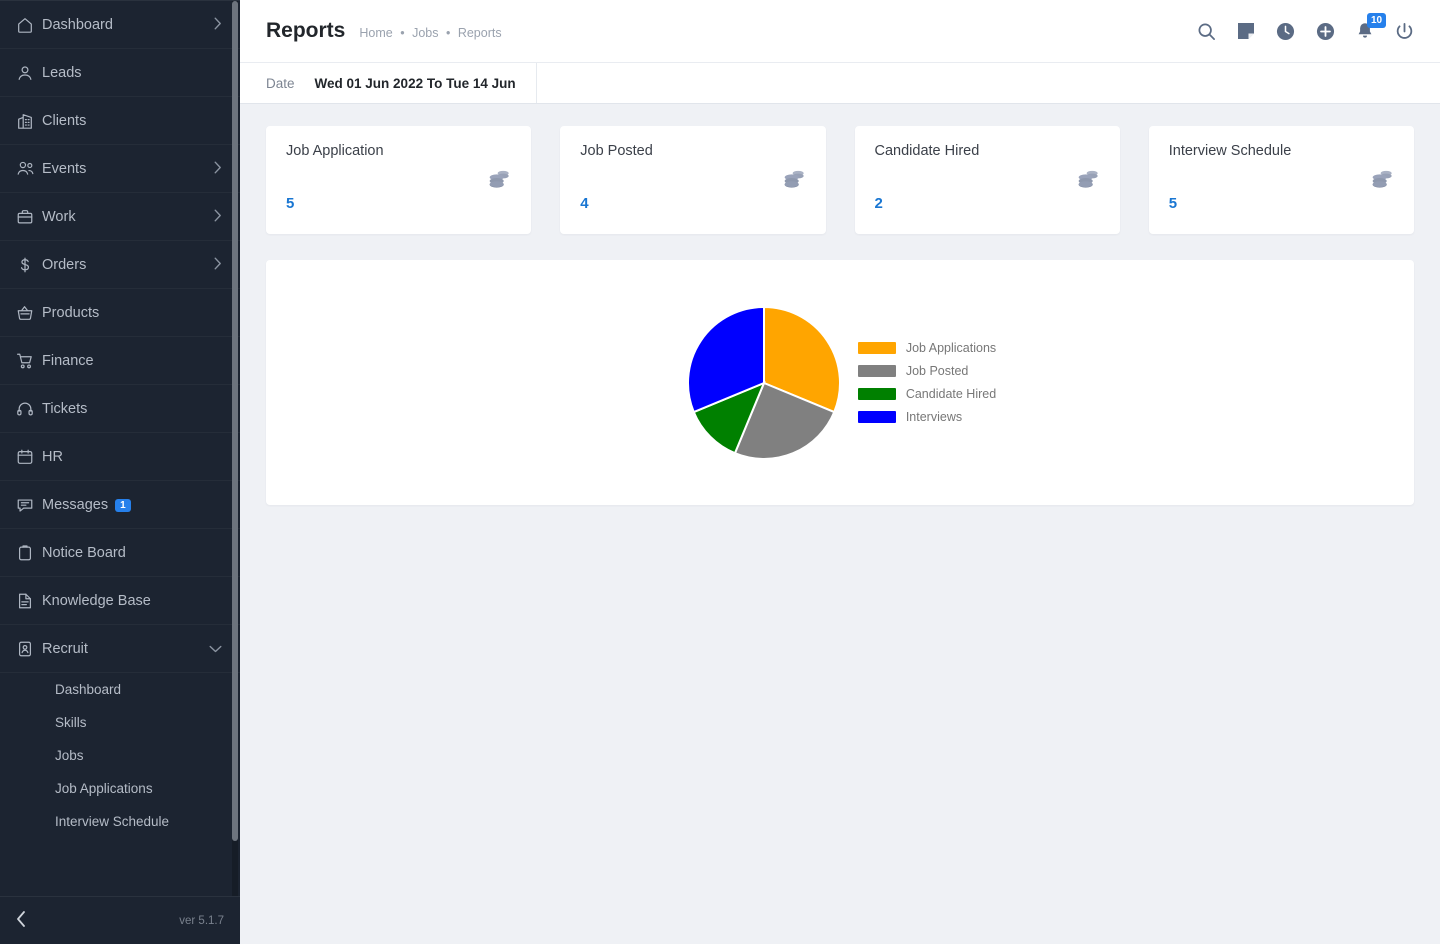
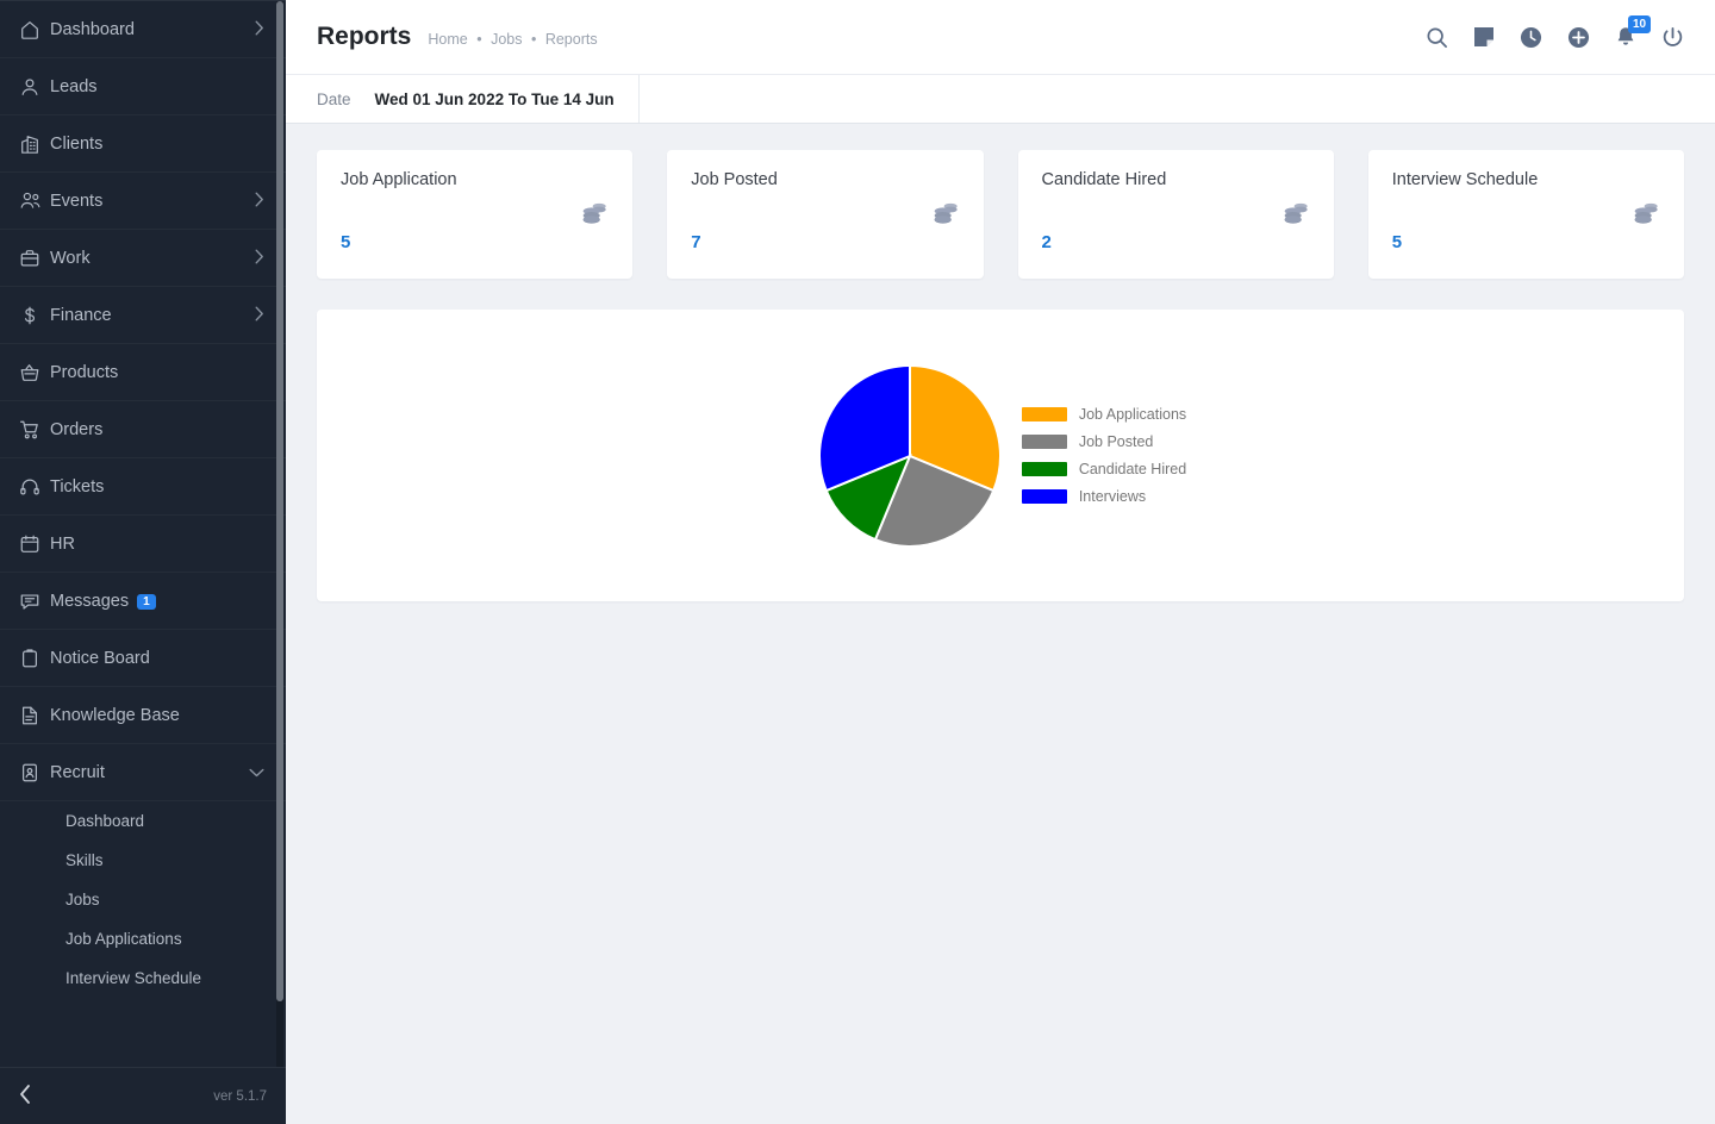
  Dashboard
  Leads
  Clients
  Events
  Work
- Orders
+ Finance
  Products
- Finance
+ Orders
  Tickets
  HR
  Messages 1
  Notice Board
  Knowledge Base
  Recruit
  Dashboard
  Skills
  Jobs
  Job Applications
  Interview Schedule
  ver 5.1.7
  Reports
  Home • Jobs • Reports
  10
  Date
  Wed 01 Jun 2022 To Tue 14 Jun
  Job Application
  5
  Job Posted
- 4
+ 7
  Candidate Hired
  2
  Interview Schedule
  5
  Job Applications
  Job Posted
  Candidate Hired
  Interviews
